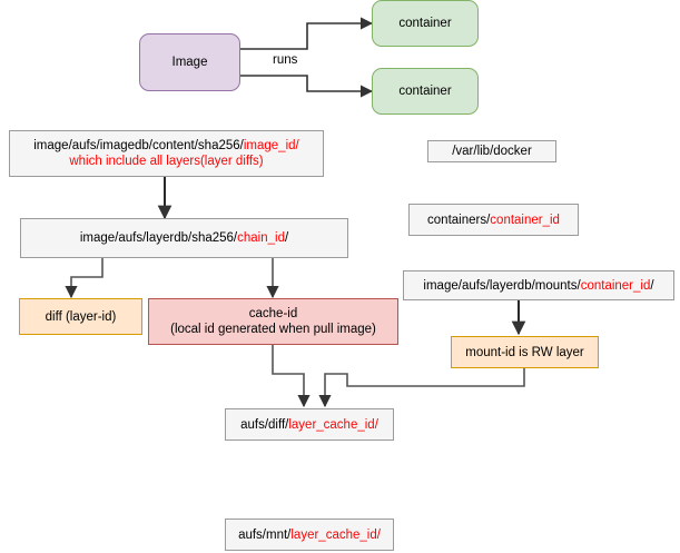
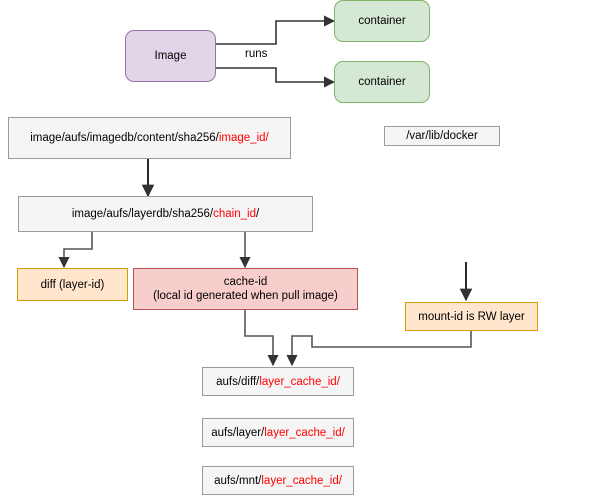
  Image
  container
  container
  image/aufs/imagedb/content/sha256/image_id/
- which include all layers(layer diffs)
  image/aufs/layerdb/sha256/chain_id/
  diff (layer-id)
  cache-id
  (local id generated when pull image)
  /var/lib/docker
- containers/container_id
- image/aufs/layerdb/mounts/container_id/
  mount-id is RW layer
  aufs/diff/layer_cache_id/
+ aufs/layer/layer_cache_id/
  aufs/mnt/layer_cache_id/
  runs
